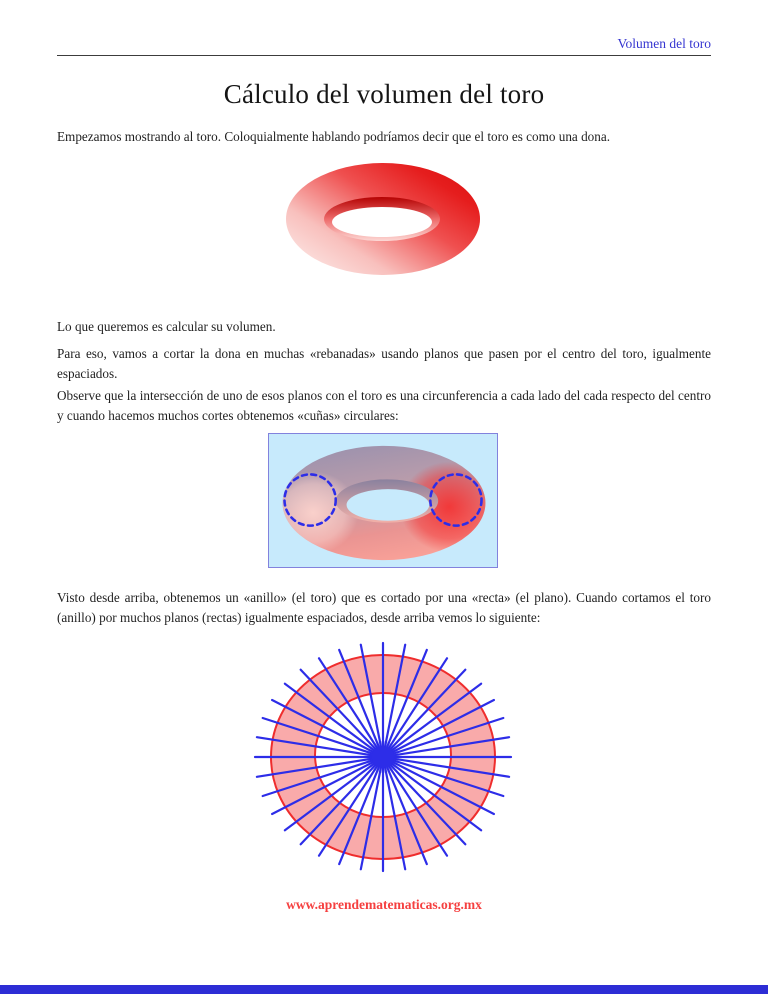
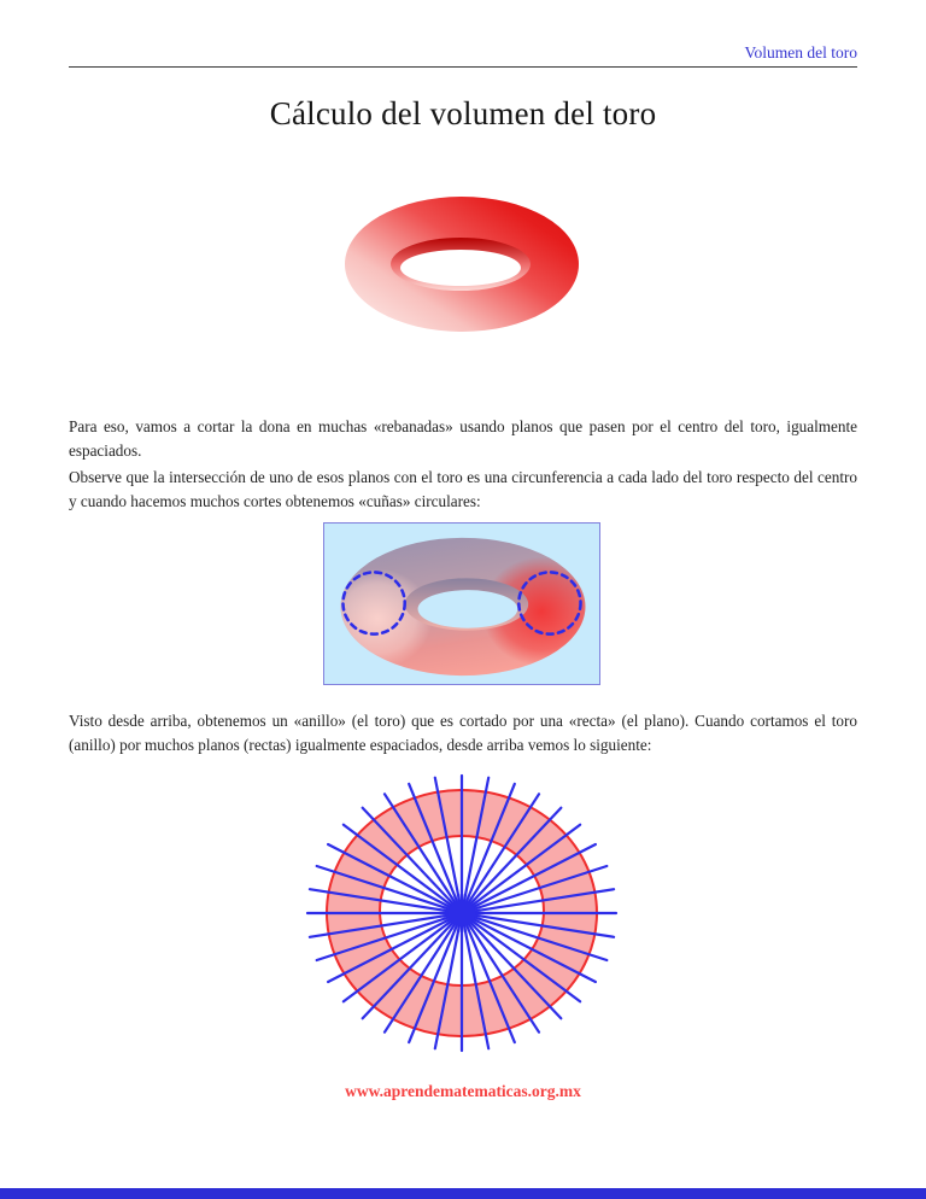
  Volumen del toro
  Cálculo del volumen del toro
- Empezamos mostrando al toro. Coloquialmente hablando podríamos decir que el toro es como una dona.
- Lo que queremos es calcular su volumen.
  Para eso, vamos a cortar la dona en muchas «rebanadas» usando planos que pasen por el centro del toro, igualmente espaciados.
- Observe que la intersección de uno de esos planos con el toro es una circunferencia a cada lado del cada respecto del centro y cuando hacemos muchos cortes obtenemos «cuñas» circulares:
+ Observe que la intersección de uno de esos planos con el toro es una circunferencia a cada lado del toro respecto del centro y cuando hacemos muchos cortes obtenemos «cuñas» circulares:
  Visto desde arriba, obtenemos un «anillo» (el toro) que es cortado por una «recta» (el plano). Cuando cortamos el toro (anillo) por muchos planos (rectas) igualmente espaciados, desde arriba vemos lo siguiente:
  www.aprendematematicas.org.mx
